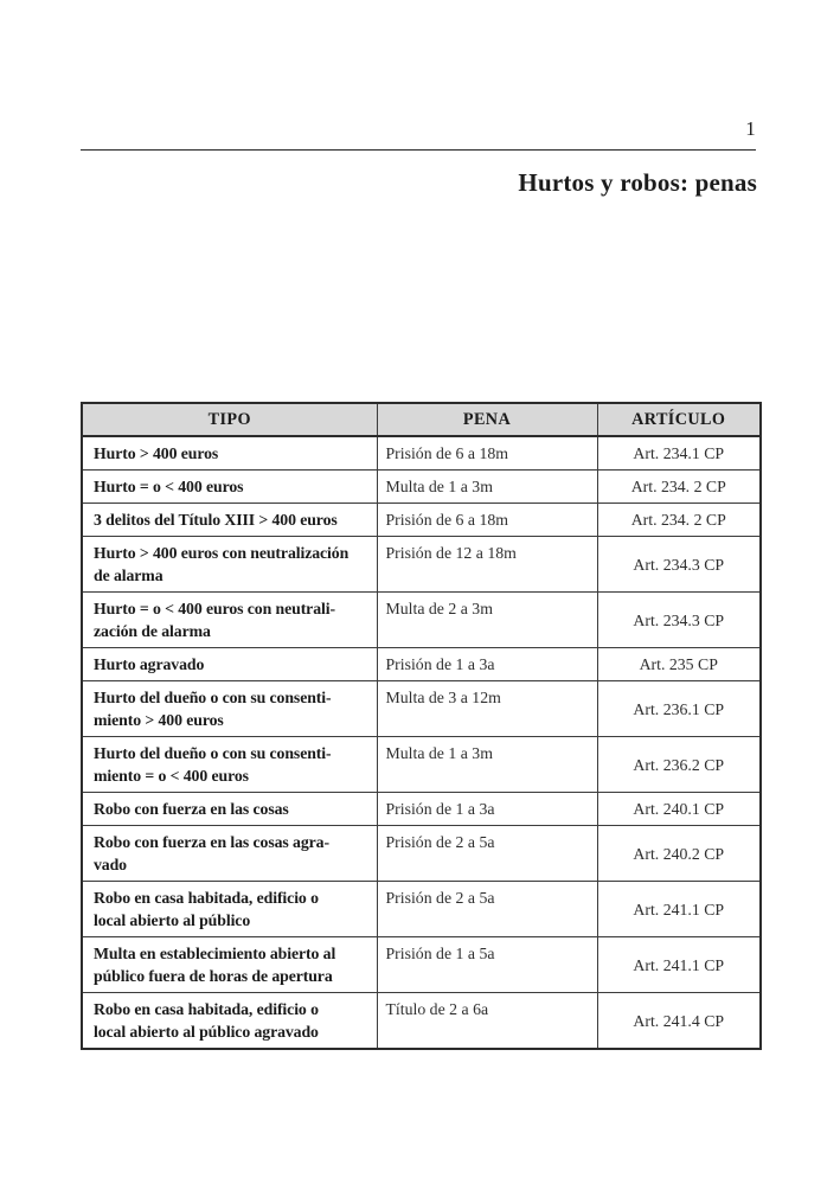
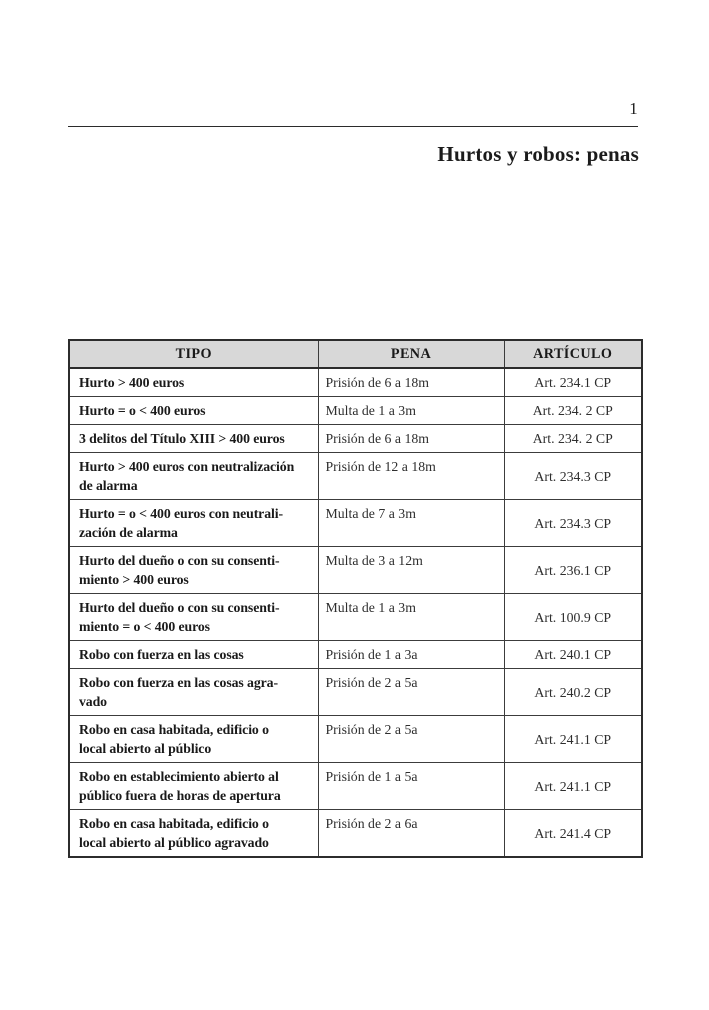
  1
  Hurtos y robos: penas
  TIPO	PENA	ARTÍCULO
  Hurto > 400 euros	Prisión de 6 a 18m	Art. 234.1 CP
  Hurto = o < 400 euros	Multa de 1 a 3m	Art. 234. 2 CP
  3 delitos del Título XIII > 400 euros	Prisión de 6 a 18m	Art. 234. 2 CP
  Hurto > 400 euros con neutralización de alarma	Prisión de 12 a 18m	Art. 234.3 CP
- Hurto = o < 400 euros con neutrali- zación de alarma	Multa de 2 a 3m	Art. 234.3 CP
+ Hurto = o < 400 euros con neutrali- zación de alarma	Multa de 7 a 3m	Art. 234.3 CP
- Hurto agravado	Prisión de 1 a 3a	Art. 235 CP
  Hurto del dueño o con su consenti- miento > 400 euros	Multa de 3 a 12m	Art. 236.1 CP
- Hurto del dueño o con su consenti- miento = o < 400 euros	Multa de 1 a 3m	Art. 236.2 CP
+ Hurto del dueño o con su consenti- miento = o < 400 euros	Multa de 1 a 3m	Art. 100.9 CP
  Robo con fuerza en las cosas	Prisión de 1 a 3a	Art. 240.1 CP
  Robo con fuerza en las cosas agra- vado	Prisión de 2 a 5a	Art. 240.2 CP
  Robo en casa habitada, edificio o local abierto al público	Prisión de 2 a 5a	Art. 241.1 CP
- Multa en establecimiento abierto al público fuera de horas de apertura	Prisión de 1 a 5a	Art. 241.1 CP
+ Robo en establecimiento abierto al público fuera de horas de apertura	Prisión de 1 a 5a	Art. 241.1 CP
- Robo en casa habitada, edificio o local abierto al público agravado	Título de 2 a 6a	Art. 241.4 CP
+ Robo en casa habitada, edificio o local abierto al público agravado	Prisión de 2 a 6a	Art. 241.4 CP
